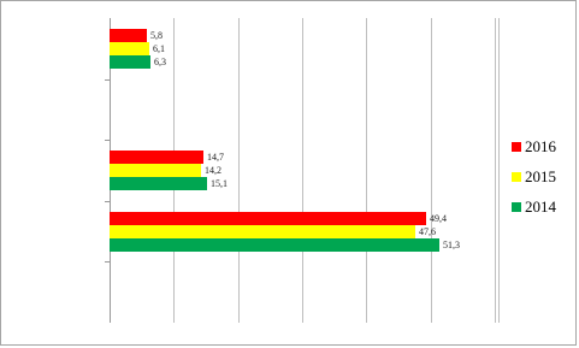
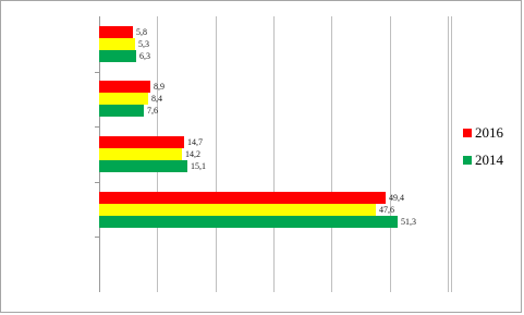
  5,8
- 6,1
+ 5,3
  6,3
+ 8,9
+ 8,4
+ 7,6
  14,7
  14,2
  15,1
  49,4
  47,6
  51,3
  2016
- 2015
  2014
